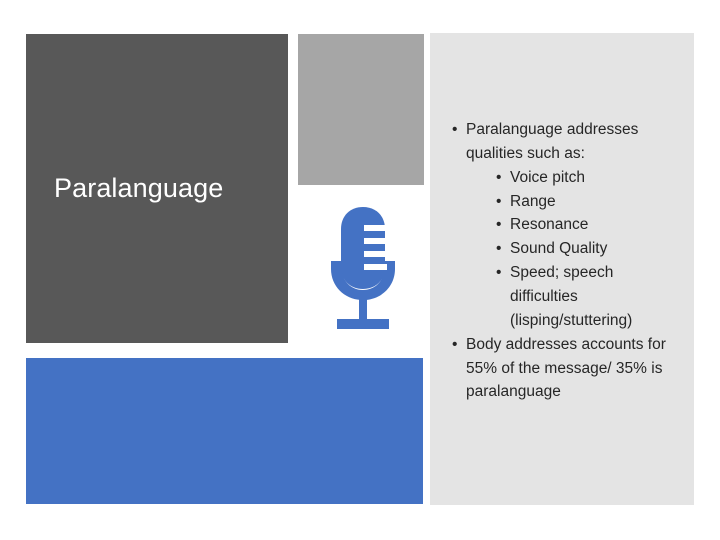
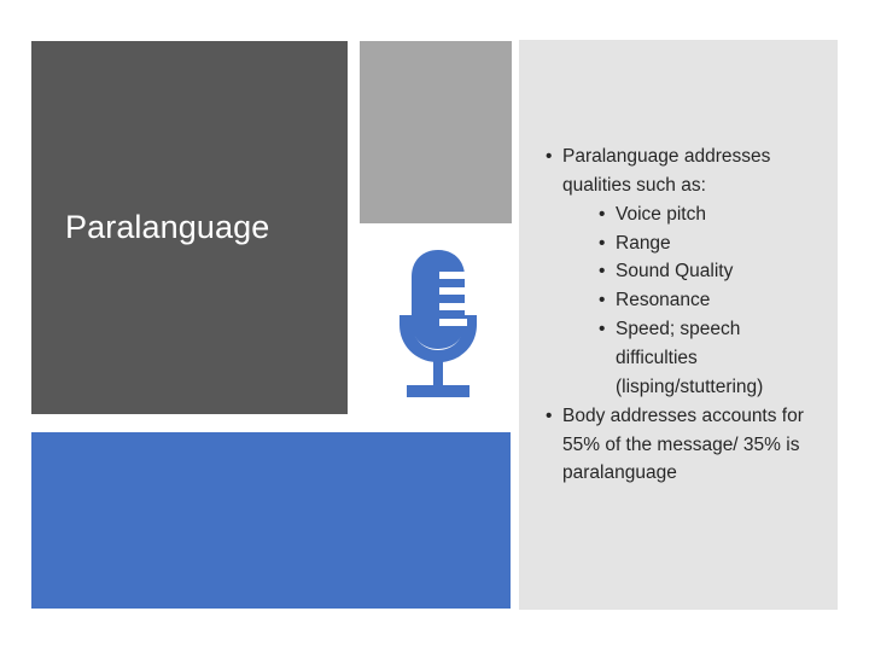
  Paralanguage
  •
  Paralanguage addresses qualities such as:
  •
  Voice pitch
  •
  Range
  •
- Resonance
+ Sound Quality
  •
- Sound Quality
+ Resonance
  •
  Speed; speech difficulties (lisping/stuttering)
  •
  Body addresses accounts for 55% of the message/ 35% is paralanguage
